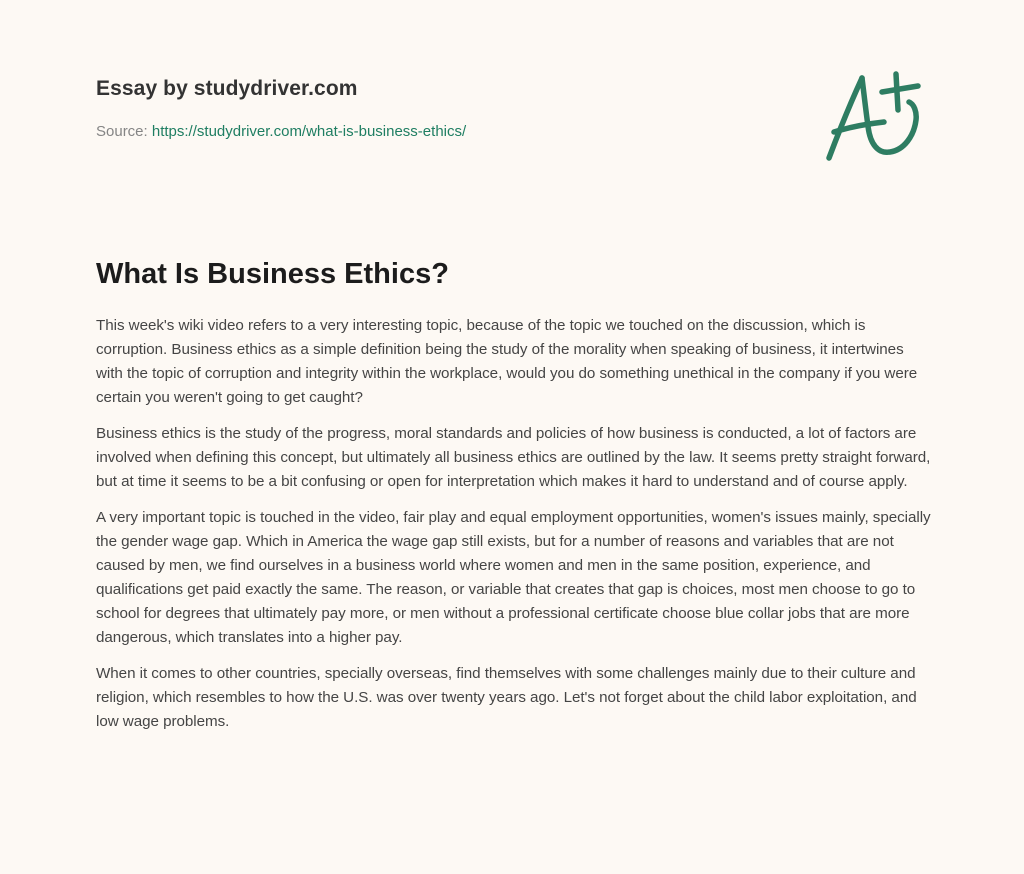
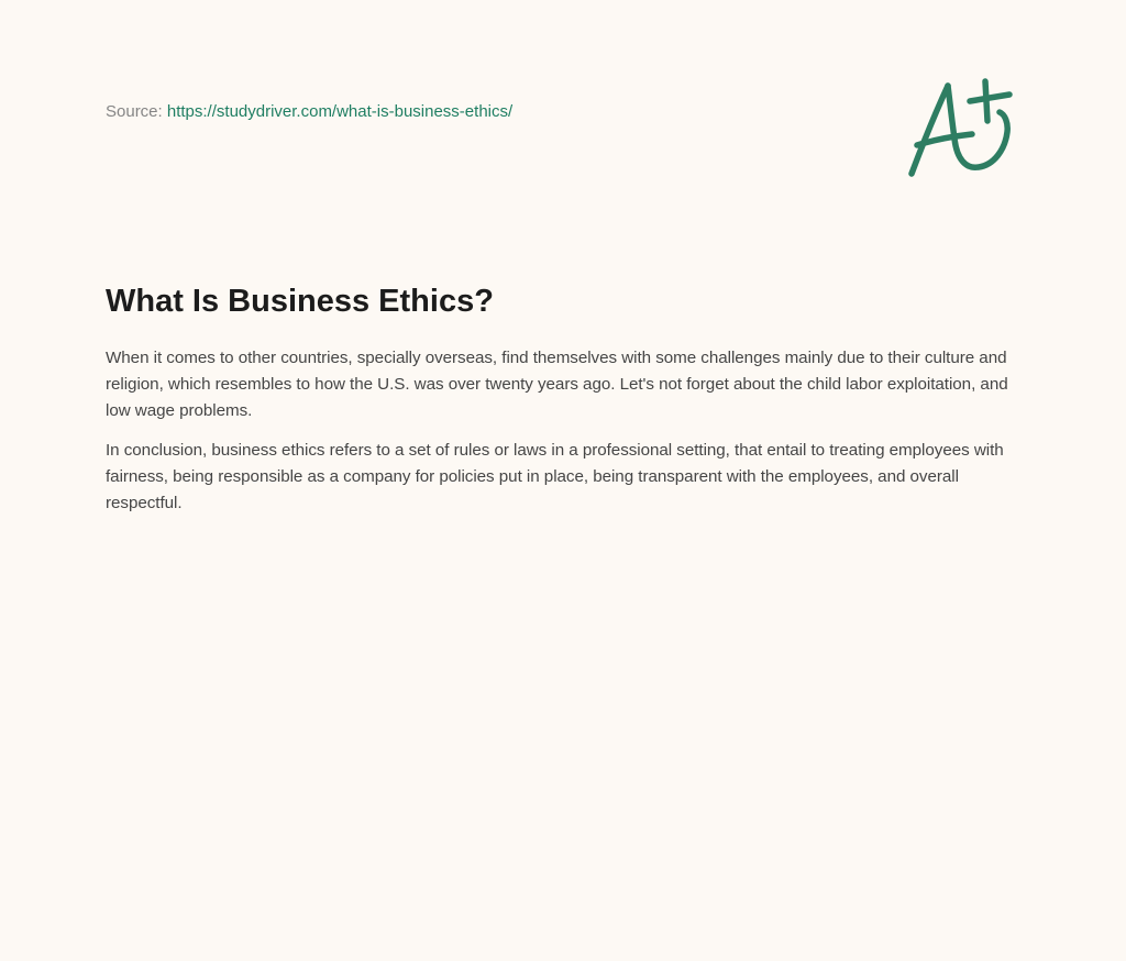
- Essay by studydriver.com
  Source: https://studydriver.com/what-is-business-ethics/
  What Is Business Ethics?
- This week's wiki video refers to a very interesting topic, because of the topic we touched on the discussion, which is corruption. Business ethics as a simple definition being the study of the morality when speaking of business, it intertwines with the topic of corruption and integrity within the workplace, would you do something unethical in the company if you were certain you weren't going to get caught?
- Business ethics is the study of the progress, moral standards and policies of how business is conducted, a lot of factors are involved when defining this concept, but ultimately all business ethics are outlined by the law. It seems pretty straight forward, but at time it seems to be a bit confusing or open for interpretation which makes it hard to understand and of course apply.
- A very important topic is touched in the video, fair play and equal employment opportunities, women's issues mainly, specially the gender wage gap. Which in America the wage gap still exists, but for a number of reasons and variables that are not caused by men, we find ourselves in a business world where women and men in the same position, experience, and qualifications get paid exactly the same. The reason, or variable that creates that gap is choices, most men choose to go to school for degrees that ultimately pay more, or men without a professional certificate choose blue collar jobs that are more dangerous, which translates into a higher pay.
  When it comes to other countries, specially overseas, find themselves with some challenges mainly due to their culture and religion, which resembles to how the U.S. was over twenty years ago. Let's not forget about the child labor exploitation, and low wage problems.
+ In conclusion, business ethics refers to a set of rules or laws in a professional setting, that entail to treating employees with fairness, being responsible as a company for policies put in place, being transparent with the employees, and overall respectful.
